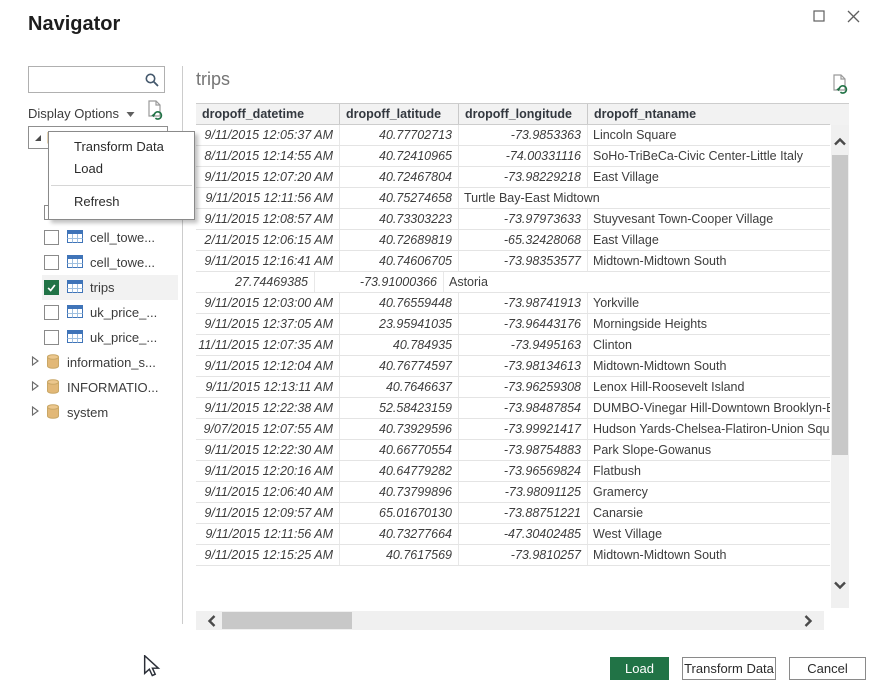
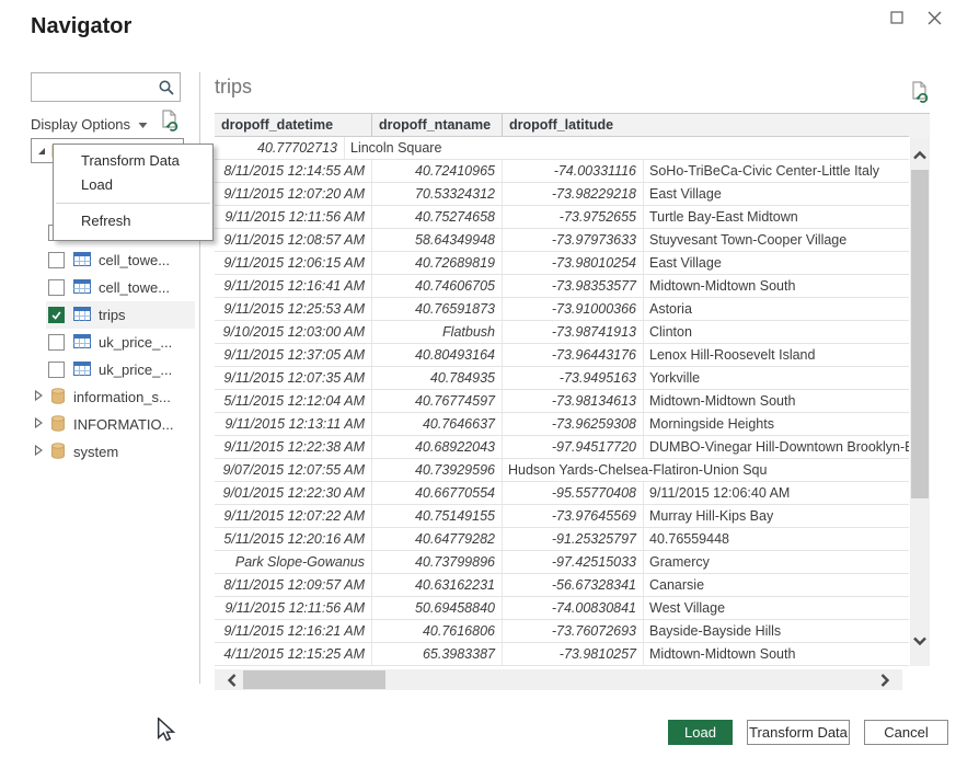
  Navigator
  Display Options
  cell_towe...
  cell_towe...
  trips
  uk_price_...
  uk_price_...
  information_s...
  INFORMATIO...
  system
  Transform Data
  Load
  Refresh
  trips
  dropoff_datetime
- dropoff_latitude
+ dropoff_ntaname
- dropoff_longitude
- dropoff_ntaname
+ dropoff_latitude
- 9/11/2015 12:05:37 AM
  40.77702713
- -73.9853363
  Lincoln Square
  8/11/2015 12:14:55 AM
  40.72410965
  -74.00331116
  SoHo-TriBeCa-Civic Center-Little Italy
  9/11/2015 12:07:20 AM
- 40.72467804
+ 70.53324312
  -73.98229218
  East Village
  9/11/2015 12:11:56 AM
  40.75274658
+ -73.9752655
  Turtle Bay-East Midtown
  9/11/2015 12:08:57 AM
- 40.73303223
+ 58.64349948
  -73.97973633
  Stuyvesant Town-Cooper Village
- 2/11/2015 12:06:15 AM
+ 9/11/2015 12:06:15 AM
  40.72689819
- -65.32428068
+ -73.98010254
  East Village
  9/11/2015 12:16:41 AM
  40.74606705
  -73.98353577
  Midtown-Midtown South
+ 9/11/2015 12:25:53 AM
- 27.74469385
+ 40.76591873
  -73.91000366
  Astoria
- 9/11/2015 12:03:00 AM
+ 9/10/2015 12:03:00 AM
- 40.76559448
+ Flatbush
  -73.98741913
- Yorkville
+ Clinton
  9/11/2015 12:37:05 AM
- 23.95941035
+ 40.80493164
  -73.96443176
- Morningside Heights
+ Lenox Hill-Roosevelt Island
- 11/11/2015 12:07:35 AM
+ 9/11/2015 12:07:35 AM
  40.784935
  -73.9495163
- Clinton
+ Yorkville
- 9/11/2015 12:12:04 AM
+ 5/11/2015 12:12:04 AM
  40.76774597
  -73.98134613
  Midtown-Midtown South
  9/11/2015 12:13:11 AM
  40.7646637
  -73.96259308
- Lenox Hill-Roosevelt Island
+ Morningside Heights
  9/11/2015 12:22:38 AM
- 52.58423159
+ 40.68922043
- -73.98487854
+ -97.94517720
  DUMBO-Vinegar Hill-Downtown Brooklyn-
  9/07/2015 12:07:55 AM
  40.73929596
- -73.99921417
  Hudson Yards-Chelsea-Flatiron-Union Squ
- 9/11/2015 12:22:30 AM
+ 9/01/2015 12:22:30 AM
  40.66770554
- -73.98754883
+ -95.55770408
- Park Slope-Gowanus
+ 9/11/2015 12:06:40 AM
+ 9/11/2015 12:07:22 AM
+ 40.75149155
+ -73.97645569
+ Murray Hill-Kips Bay
- 9/11/2015 12:20:16 AM
+ 5/11/2015 12:20:16 AM
  40.64779282
- -73.96569824
+ -91.25325797
- Flatbush
+ 40.76559448
- 9/11/2015 12:06:40 AM
+ Park Slope-Gowanus
  40.73799896
- -73.98091125
+ -97.42515033
  Gramercy
- 9/11/2015 12:09:57 AM
+ 8/11/2015 12:09:57 AM
- 65.01670130
+ 40.63162231
- -73.88751221
+ -56.67328341
  Canarsie
  9/11/2015 12:11:56 AM
- 40.73277664
+ 50.69458840
- -47.30402485
+ -74.00830841
  West Village
+ 9/11/2015 12:16:21 AM
+ 40.7616806
+ -73.76072693
+ Bayside-Bayside Hills
- 9/11/2015 12:15:25 AM
+ 4/11/2015 12:15:25 AM
- 40.7617569
+ 65.3983387
  -73.9810257
  Midtown-Midtown South
  Load
  Transform Data
  Cancel
